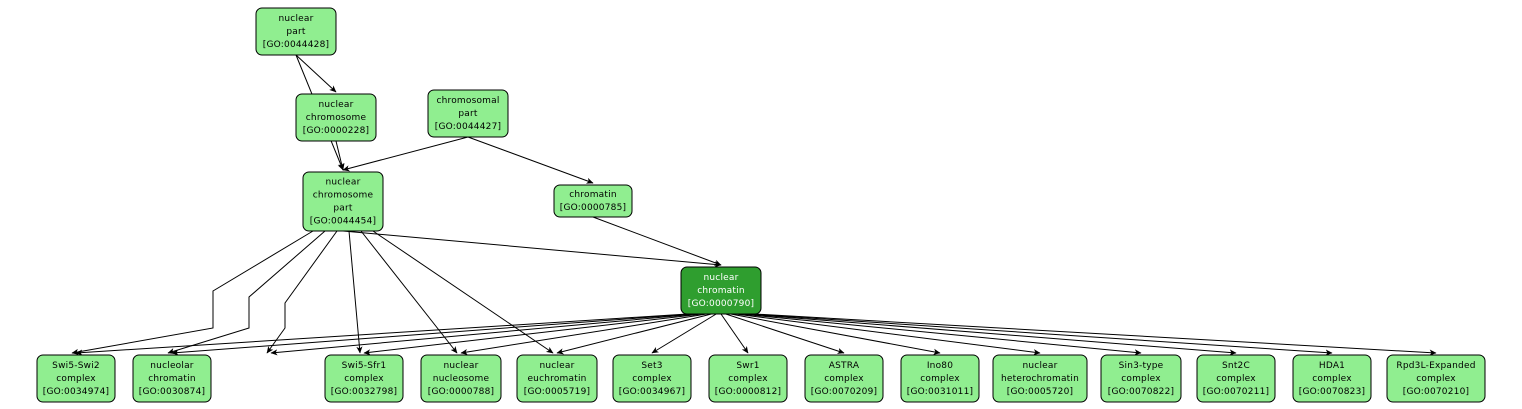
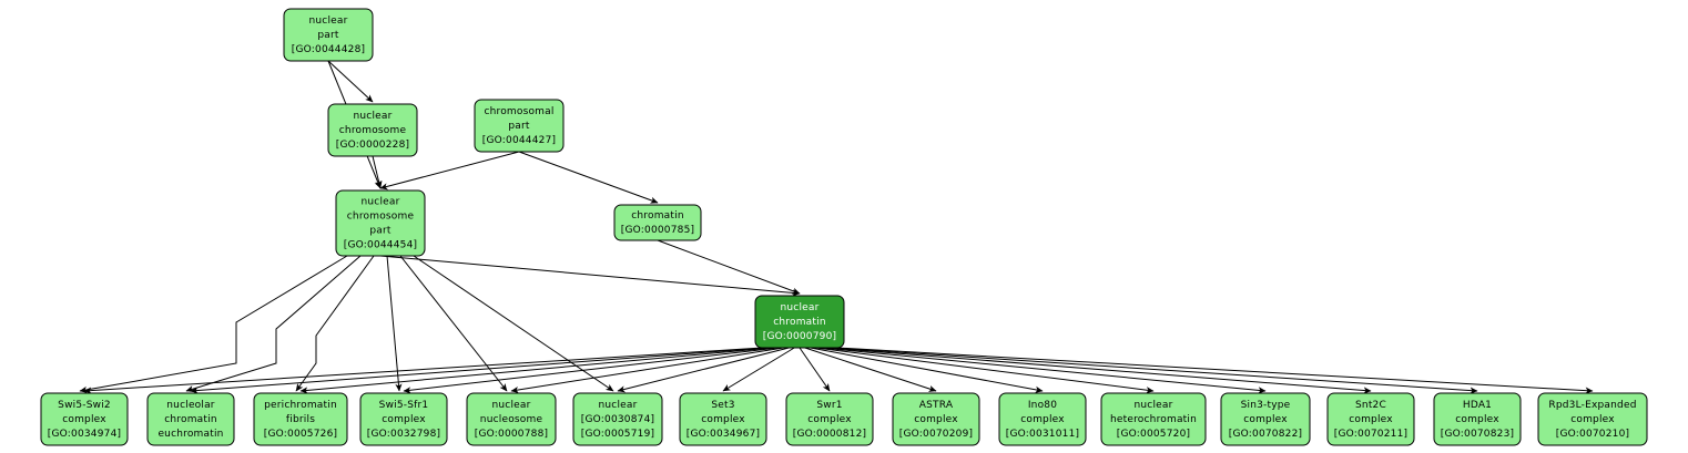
  nuclear
  part
  [GO:0044428]
  nuclear
  chromosome
  [GO:0000228]
  chromosomal
  part
  [GO:0044427]
  nuclear
  chromosome
  part
  [GO:0044454]
  chromatin
  [GO:0000785]
  nuclear
  chromatin
  [GO:0000790]
  Swi5-Swi2
  complex
  [GO:0034974]
  nucleolar
  chromatin
- [GO:0030874]
+ euchromatin
+ perichromatin
+ fibrils
+ [GO:0005726]
  Swi5-Sfr1
  complex
  [GO:0032798]
  nuclear
  nucleosome
  [GO:0000788]
  nuclear
- euchromatin
+ [GO:0030874]
  [GO:0005719]
  Set3
  complex
  [GO:0034967]
  Swr1
  complex
  [GO:0000812]
  ASTRA
  complex
  [GO:0070209]
  Ino80
  complex
  [GO:0031011]
  nuclear
  heterochromatin
  [GO:0005720]
  Sin3-type
  complex
  [GO:0070822]
  Snt2C
  complex
  [GO:0070211]
  HDA1
  complex
  [GO:0070823]
  Rpd3L-Expanded
  complex
  [GO:0070210]
